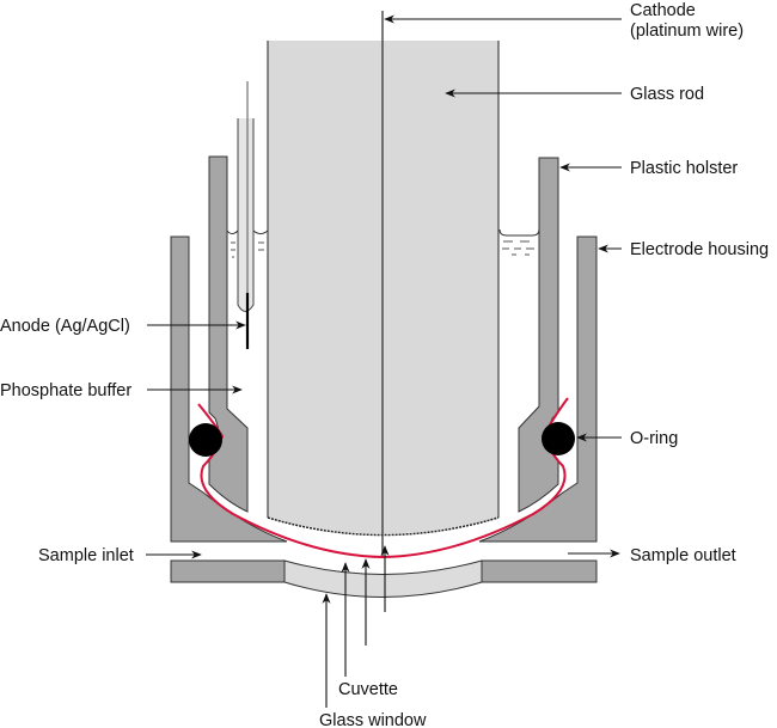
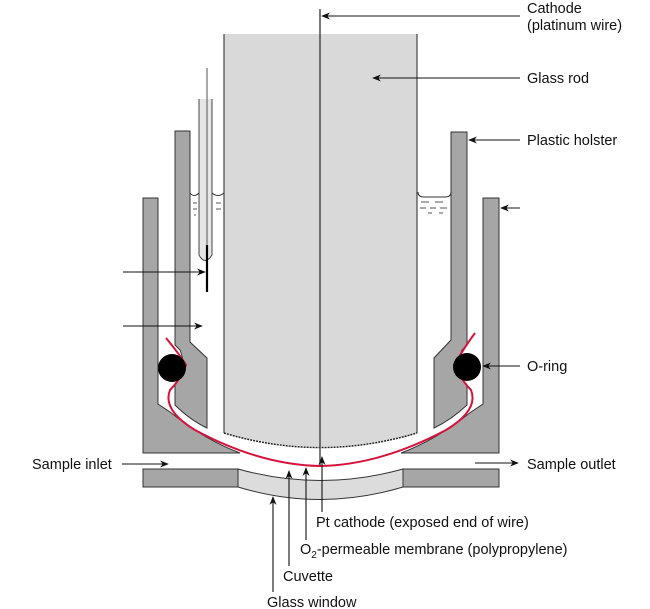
  Cathode
  (platinum wire)
  Glass rod
  Plastic holster
- Electrode housing
- Anode (Ag/AgCl)
- Phosphate buffer
  O-ring
  Sample inlet
  Sample outlet
+ Pt cathode (exposed end of wire)
+ O2 -permeable membrane (polypropylene)
  Cuvette
  Glass window
